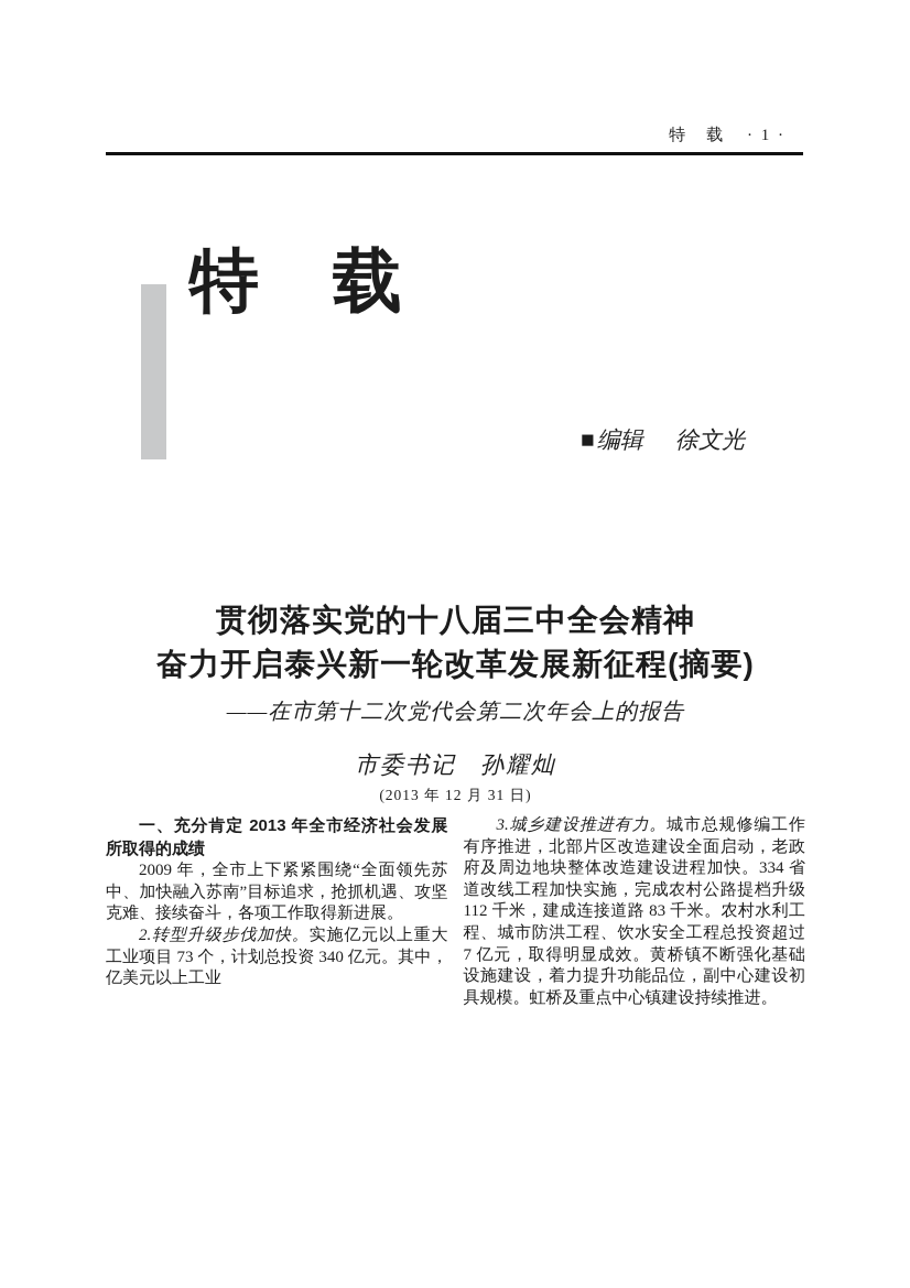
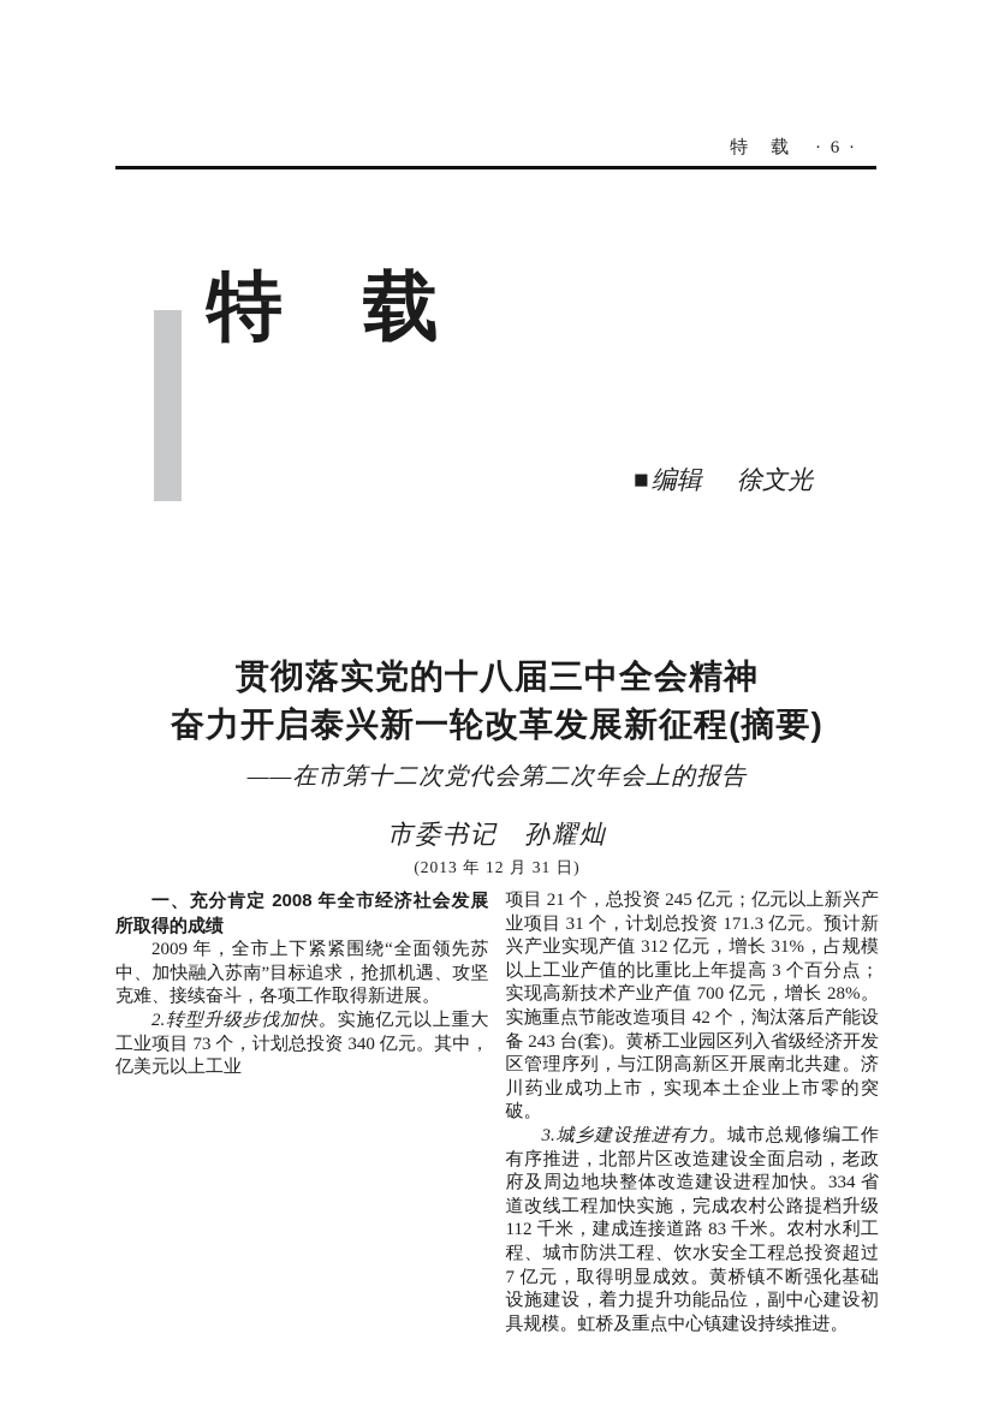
- 特 载 · 1 ·
+ 特 载 · 6 ·
  特 载
  ■编辑 徐文光
  贯彻落实党的十八届三中全会精神
  奋力开启泰兴新一轮改革发展新征程(摘要)
  ——在市第十二次党代会第二次年会上的报告
  市委书记 孙耀灿
  (2013 年 12 月 31 日)
- 一、充分肯定 2013 年全市经济社会发展所取得的成绩
+ 一、充分肯定 2008 年全市经济社会发展所取得的成绩
  2009 年，全市上下紧紧围绕“全面领先苏中、加快融入苏南”目标追求，抢抓机遇、攻坚克难、接续奋斗，各项工作取得新进展。
  2.转型升级步伐加快。实施亿元以上重大工业项目 73 个，计划总投资 340 亿元。其中，亿美元以上工业
+ 项目 21 个，总投资 245 亿元；亿元以上新兴产业项目 31 个，计划总投资 171.3 亿元。预计新兴产业实现产值 312 亿元，增长 31%，占规模以上工业产值的比重比上年提高 3 个百分点；实现高新技术产业产值 700 亿元，增长 28%。实施重点节能改造项目 42 个，淘汰落后产能设备 243 台(套)。黄桥工业园区列入省级经济开发区管理序列，与江阴高新区开展南北共建。济川药业成功上市，实现本土企业上市零的突破。
  3.城乡建设推进有力。城市总规修编工作有序推进，北部片区改造建设全面启动，老政府及周边地块整体改造建设进程加快。334 省道改线工程加快实施，完成农村公路提档升级 112 千米，建成连接道路 83 千米。农村水利工程、城市防洪工程、饮水安全工程总投资超过 7 亿元，取得明显成效。黄桥镇不断强化基础设施建设，着力提升功能品位，副中心建设初具规模。虹桥及重点中心镇建设持续推进。
